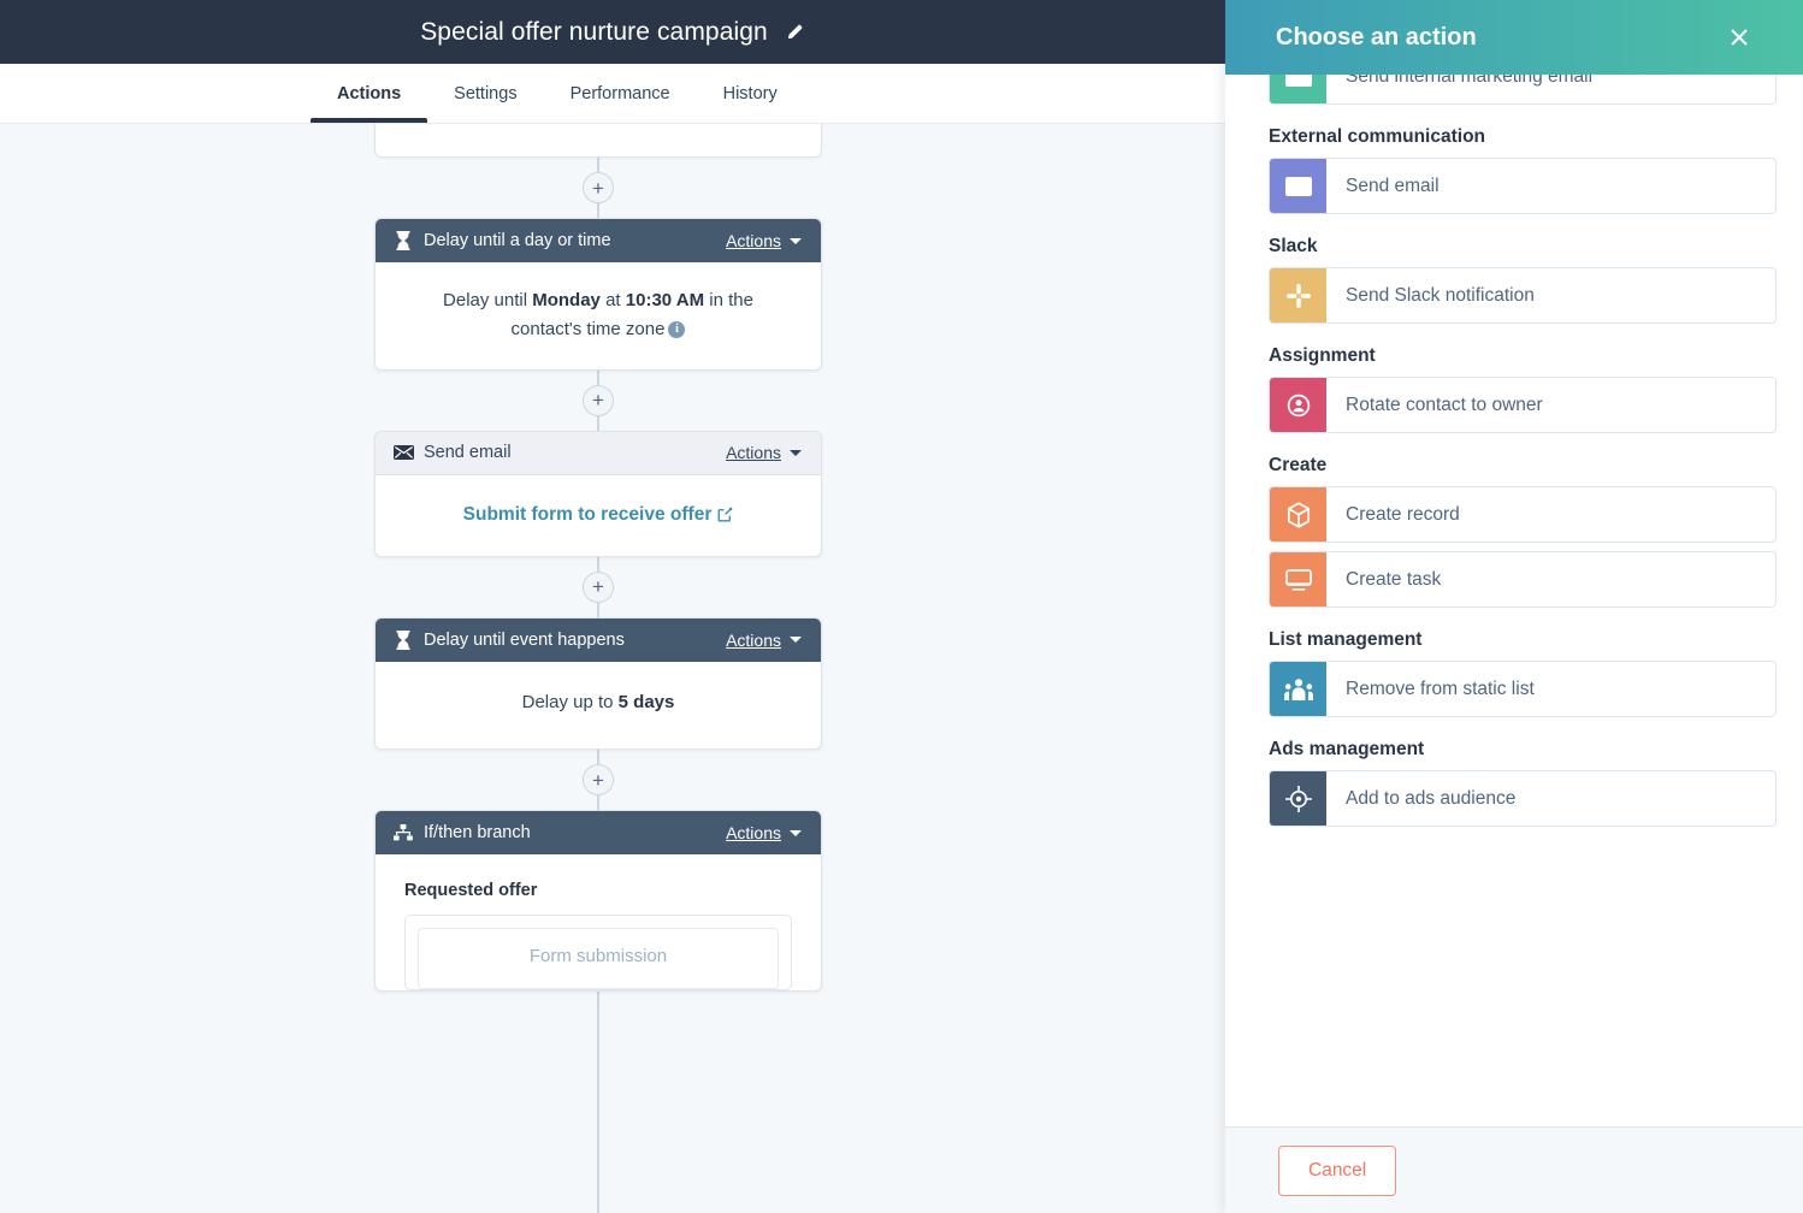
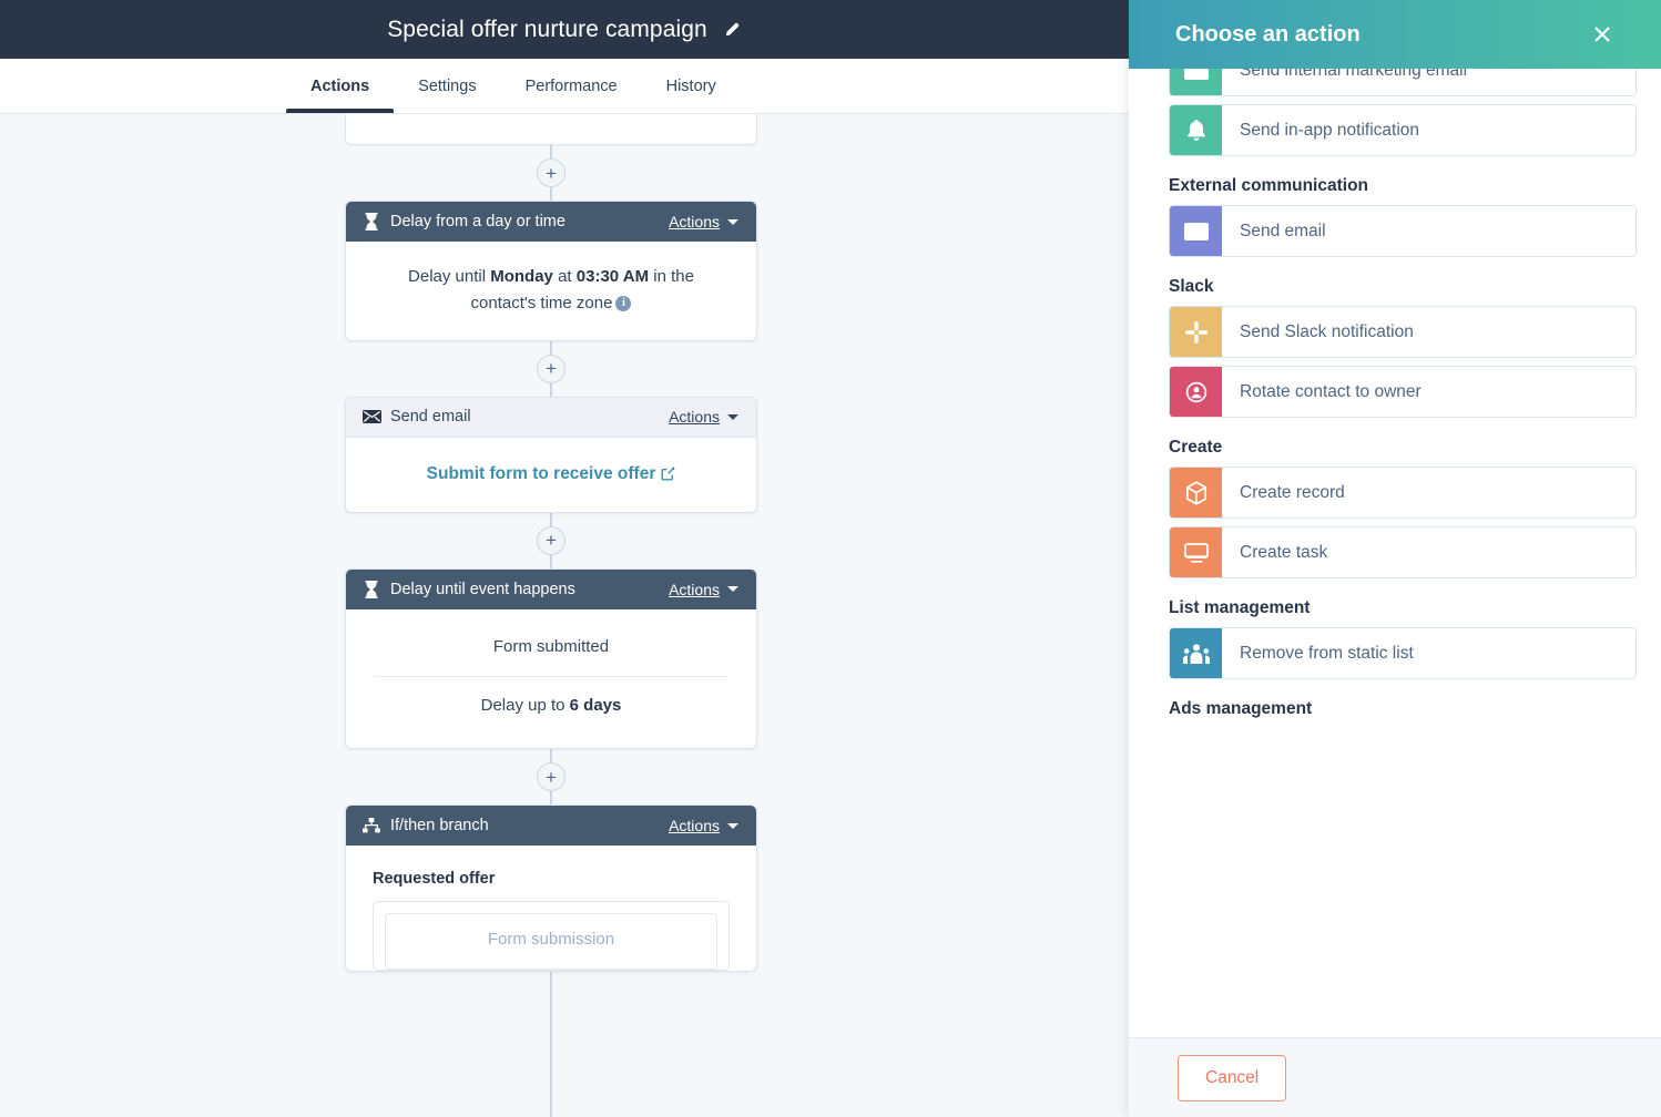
  Special offer nurture campaign
  Actions
  Settings
  Performance
  History
  +
- Delay until a day or time
+ Delay from a day or time
  Actions
- Delay until Monday at 10:30 AM in the contact's time zone i
+ Delay until Monday at 03:30 AM in the contact's time zone i
  +
  Send email
  Actions
  Submit form to receive offer
  +
  Delay until event happens
  Actions
+ Form submitted
- Delay up to 5 days
+ Delay up to 6 days
  +
  If/then branch
  Actions
  Requested offer
  Form submission
  Choose an action
  Send internal marketing email
+ Send in-app notification
  External communication
  Send email
  Slack
  Send Slack notification
- Assignment
  Rotate contact to owner
  Create
  Create record
  Create task
  List management
  Remove from static list
  Ads management
- Add to ads audience
  Cancel
